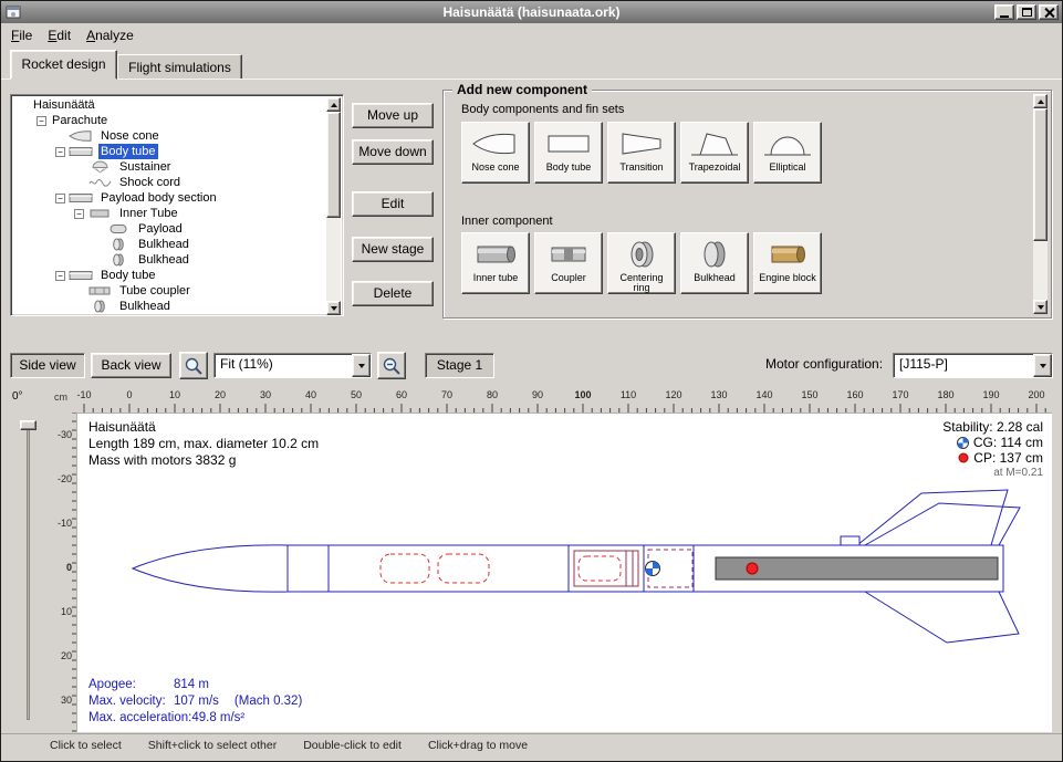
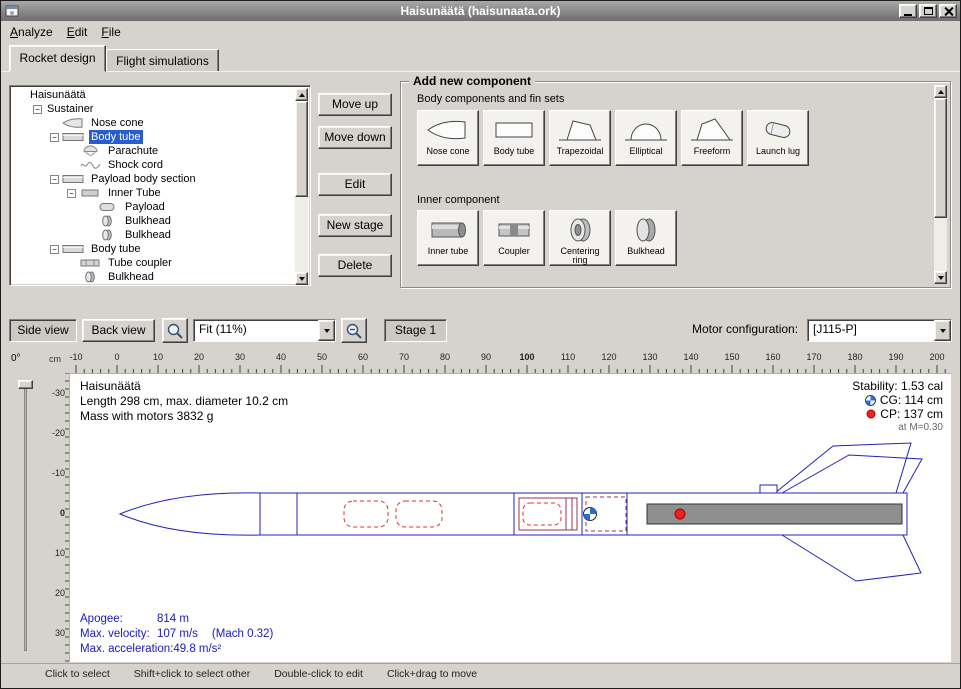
  Haisunäätä (haisunaata.ork)
- File
+ Analyze
  Edit
- Analyze
+ File
  Rocket design
  Flight simulations
  Haisunäätä
  −
- Parachute
+ Sustainer
  Nose cone
  −
  Body tube
- Sustainer
+ Parachute
  Shock cord
  −
  Payload body section
  −
  Inner Tube
  Payload
  Bulkhead
  Bulkhead
  −
  Body tube
  Tube coupler
  Bulkhead
  Move up
  Move down
  Edit
  New stage
  Delete
  Add new component
  Body components and fin sets
  Nose cone
  Body tube
- Transition
  Trapezoidal
  Elliptical
+ Freeform
+ Launch lug
  Inner component
  Inner tube
  Coupler
  Centering ring
  Bulkhead
- Engine block
  Side view
  Back view
  Fit (11%)
  Stage 1
  Motor configuration:
  [J115-P]
  0°
  cm
  -10
  0
  10
  20
  30
  40
  50
  60
  70
  80
  90
  100
  110
  120
  130
  140
  150
  160
  170
  180
  190
  200
  -30
  -20
  -10
  0
  10
  20
  30
  Haisunäätä
- Length 189 cm, max. diameter 10.2 cm
+ Length 298 cm, max. diameter 10.2 cm
  Mass with motors 3832 g
- Stability: 2.28 cal
+ Stability: 1.53 cal
  CG: 114 cm
  CP: 137 cm
- at M=0.21
+ at M=0.30
  Apogee: 814 m
  Max. velocity: 107 m/s (Mach 0.32)
  Max. acceleration:49.8 m/s²
  Click to select
  Shift+click to select other
  Double-click to edit
  Click+drag to move
